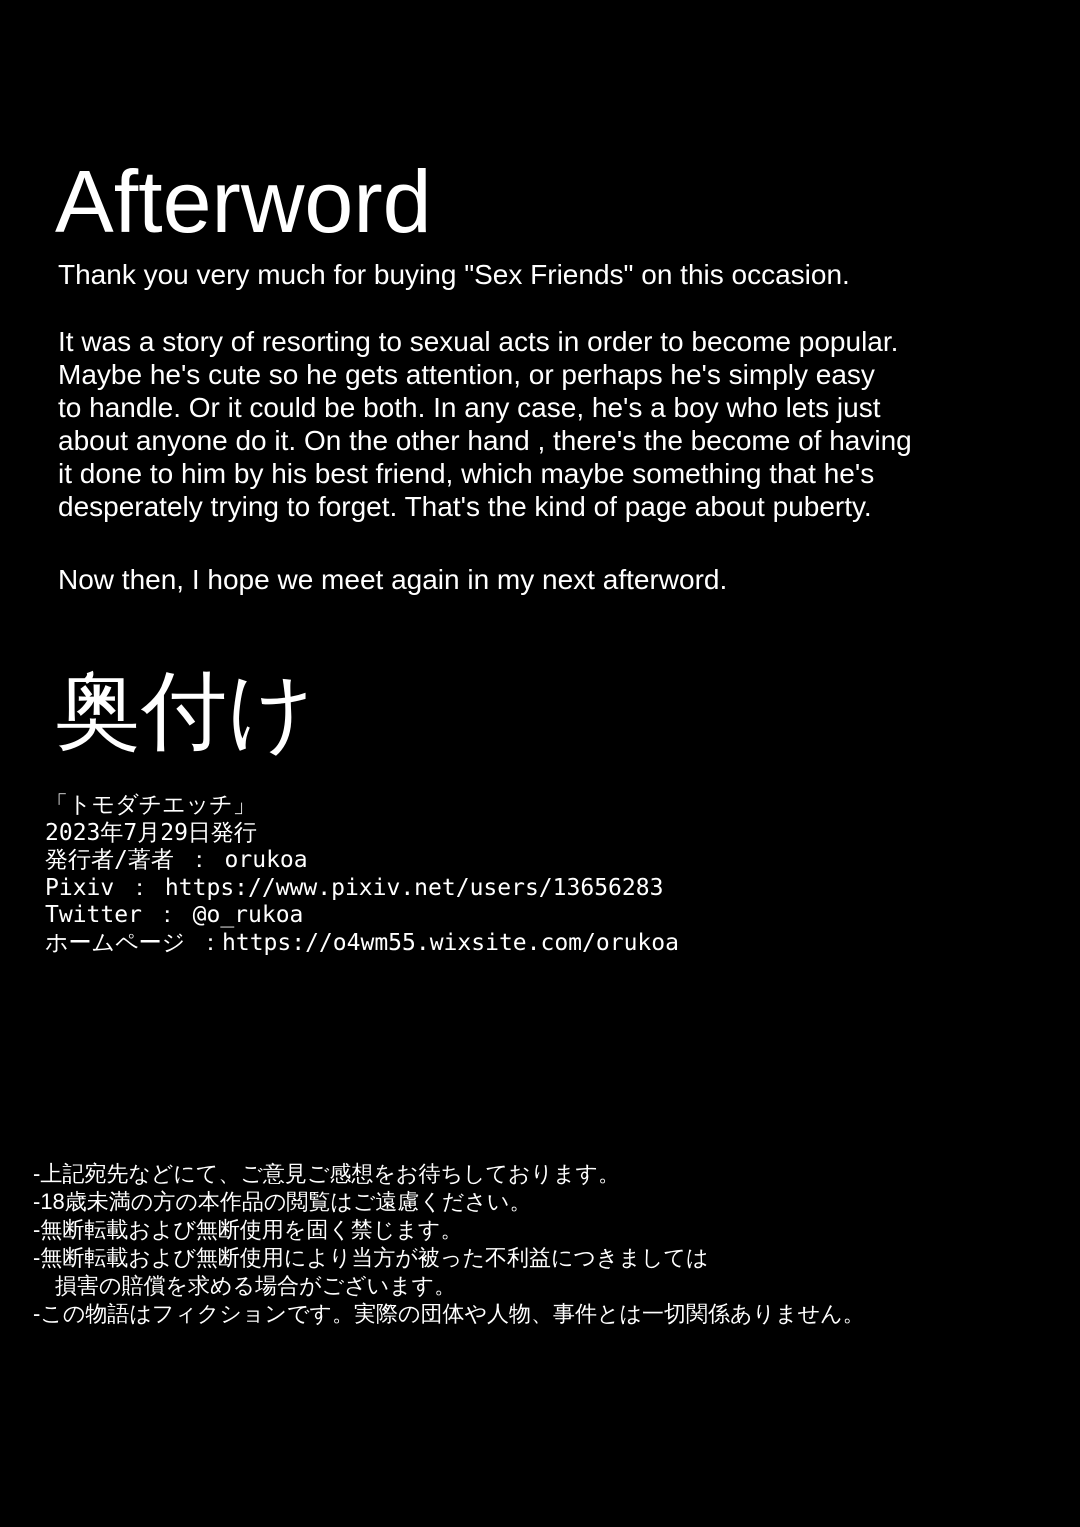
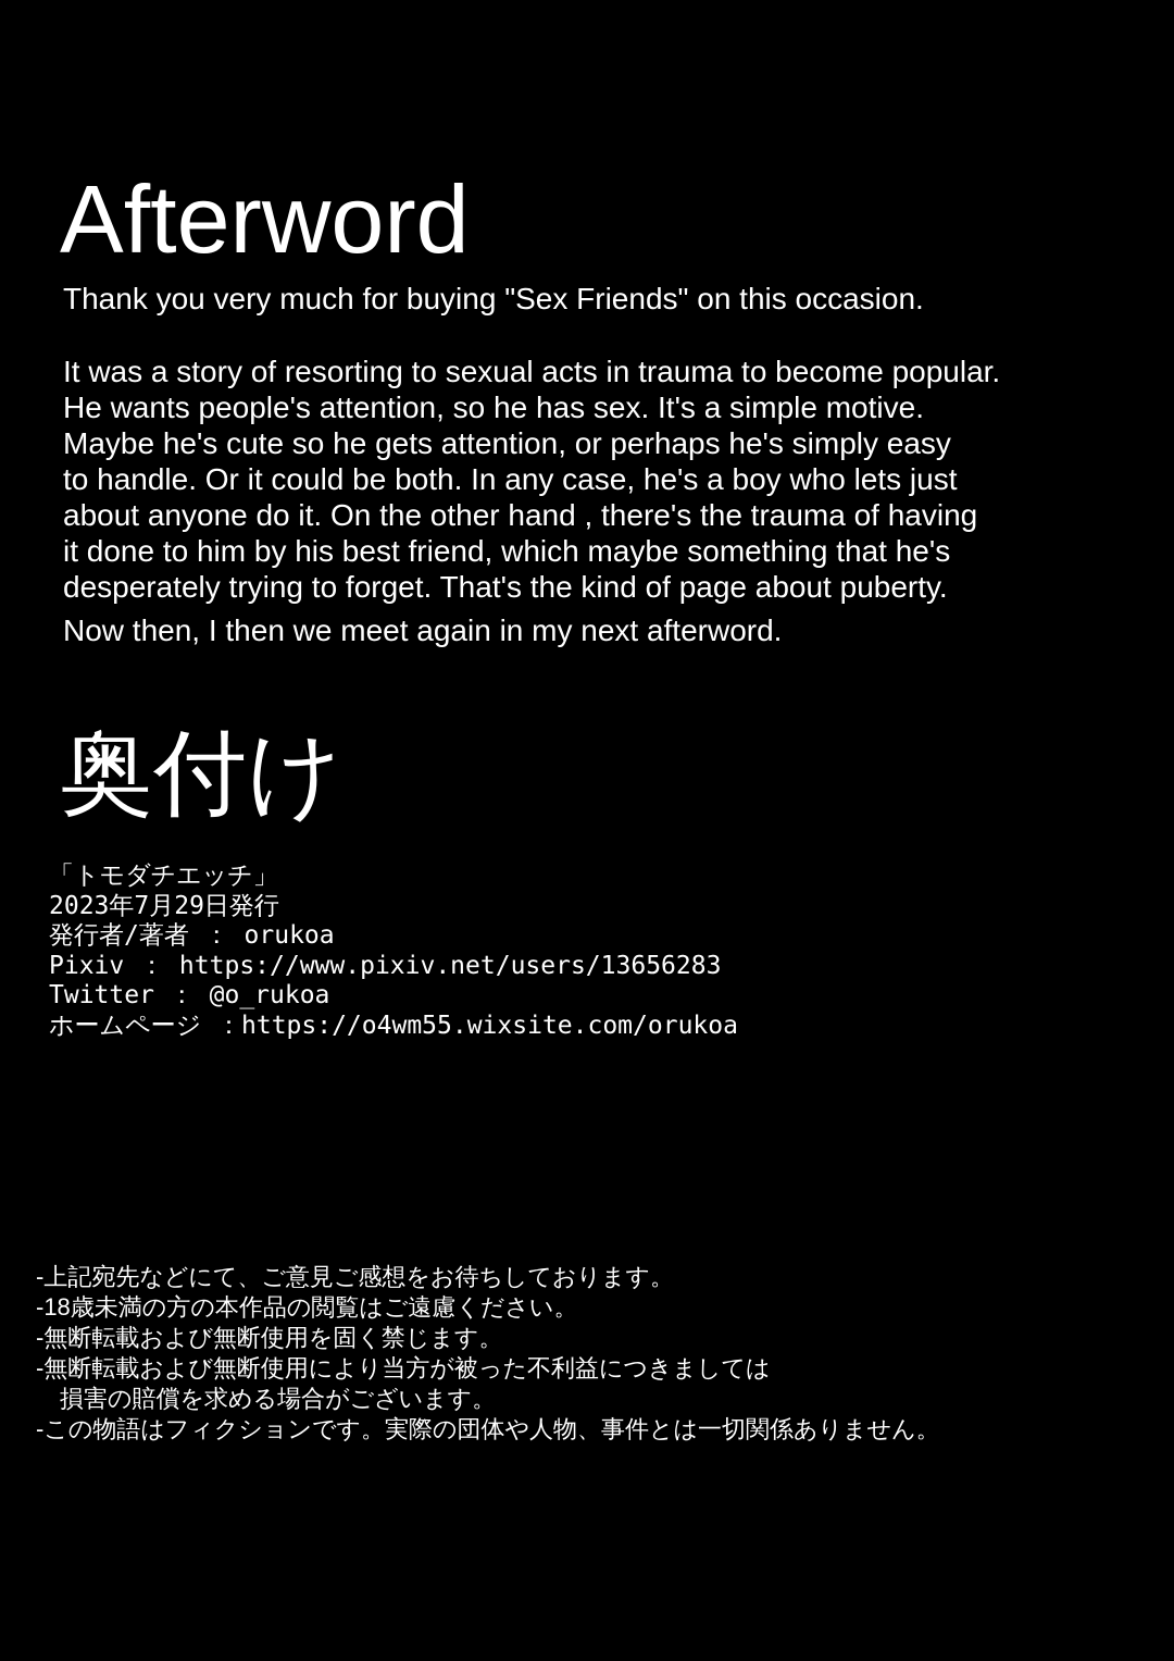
  Afterword
  Thank you very much for buying "Sex Friends" on this occasion.
- It was a story of resorting to sexual acts in order to become popular.
+ It was a story of resorting to sexual acts in trauma to become popular.
+ He wants people's attention, so he has sex. It's a simple motive.
  Maybe he's cute so he gets attention, or perhaps he's simply easy
  to handle. Or it could be both. In any case, he's a boy who lets just
- about anyone do it. On the other hand , there's the become of having
+ about anyone do it. On the other hand , there's the trauma of having
  it done to him by his best friend, which maybe something that he's
  desperately trying to forget. That's the kind of page about puberty.
- Now then, I hope we meet again in my next afterword.
+ Now then, I then we meet again in my next afterword.
  奥付け
  「トモダチエッチ」
  2023年7月29日発行
  発行者/著者 ： orukoa
  Pixiv ： https://www.pixiv.net/users/13656283
  Twitter ： @o_rukoa
  ホームページ ：https://o4wm55.wixsite.com/orukoa
  -上記宛先などにて、ご意見ご感想をお待ちしております。
  -18歳未満の方の本作品の閲覧はご遠慮ください。
  -無断転載および無断使用を固く禁じます。
  -無断転載および無断使用により当方が被った不利益につきましては
  損害の賠償を求める場合がございます。
  -この物語はフィクションです。実際の団体や人物、事件とは一切関係ありません。
